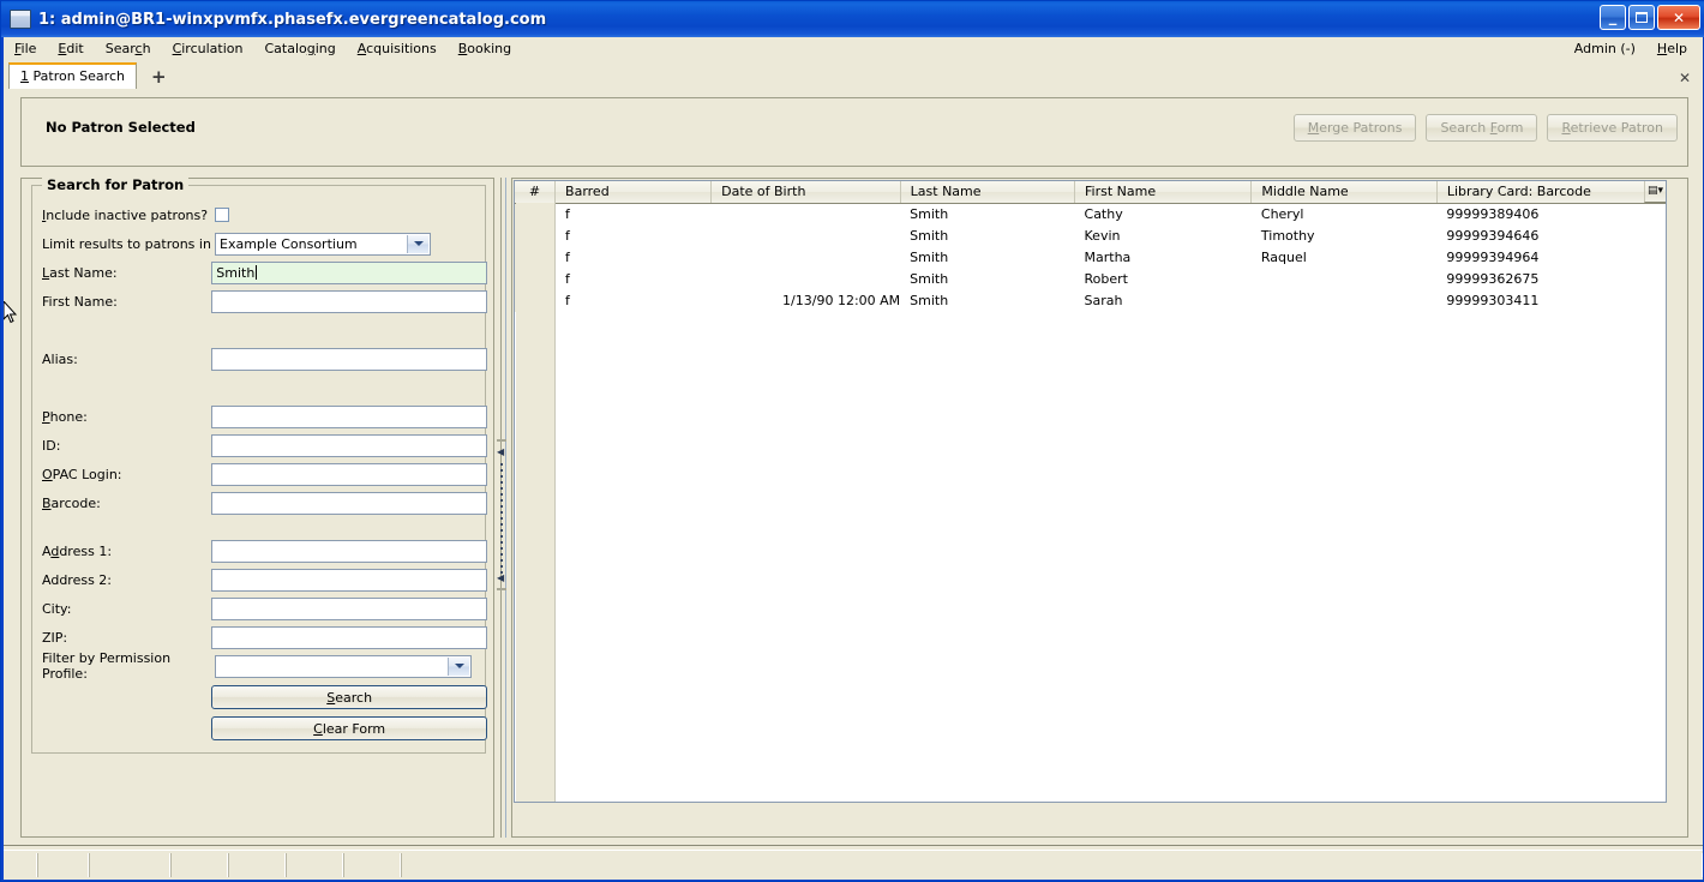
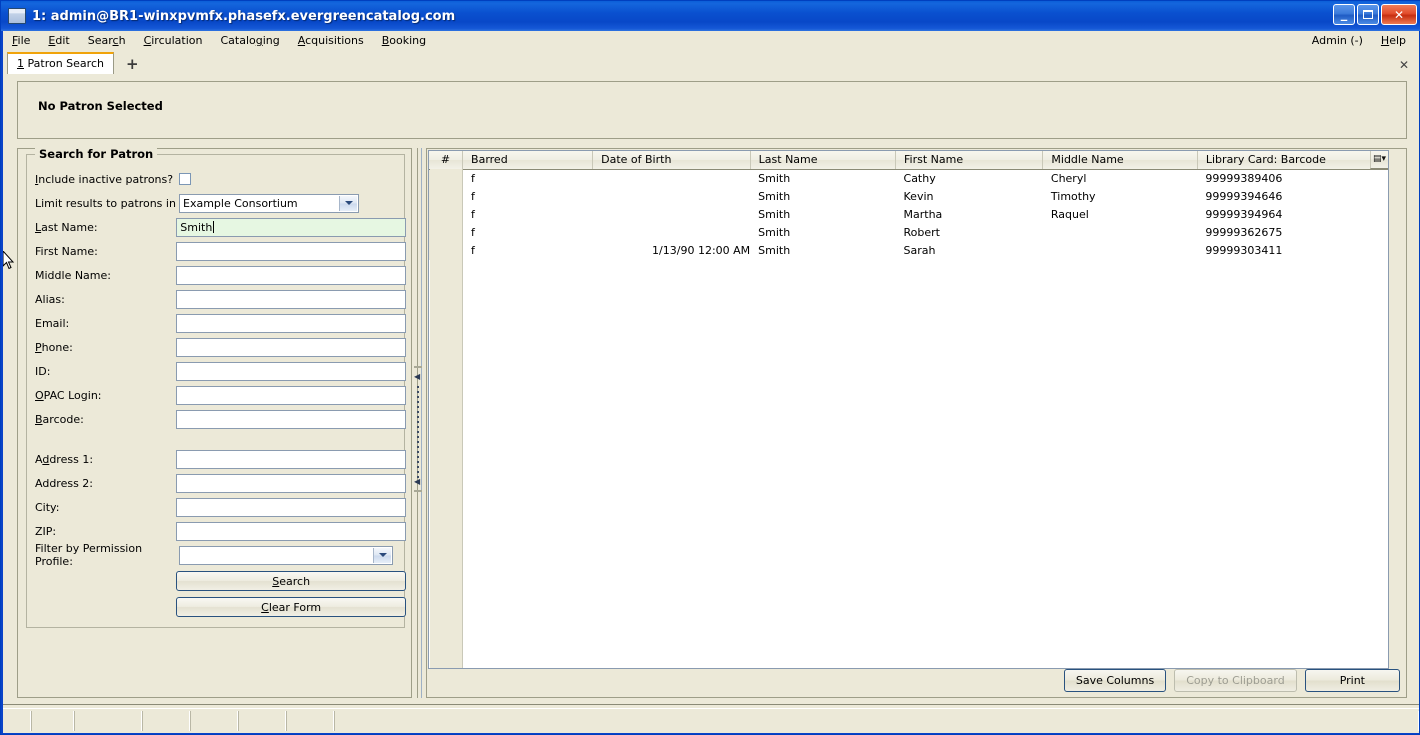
  1: admin@BR1-winxpvmfx.phasefx.evergreencatalog.com
  _
  ✕
  File
  Edit
  Search
  Circulation
  Cataloging
  Acquisitions
  Booking
  Admin (-)
  Help
  1 Patron Search
  +
  ✕
  No Patron Selected
- Merge Patrons
- Search Form
- Retrieve Patron
  Search for Patron
  Include inactive patrons?
  Limit results to patrons in
  Example Consortium
  Last Name:
  Smith
  First Name:
+ Middle Name:
  Alias:
+ Email:
  Phone:
  ID:
  OPAC Login:
  Barcode:
  Address 1:
  Address 2:
  City:
  ZIP:
  Filter by Permission Profile:
  Search
  Clear Form
  ◀
  ◀
  #	Barred	Date of Birth	Last Name	First Name	Middle Name	Library Card: Barcode
  	f		Smith	Cathy	Cheryl	99999389406
  	f		Smith	Kevin	Timothy	99999394646
  	f		Smith	Martha	Raquel	99999394964
  	f		Smith	Robert		99999362675
  	f	1/13/90 12:00 AM	Smith	Sarah		99999303411
  ▤▾
+ Save Columns
+ Copy to Clipboard
+ Print
